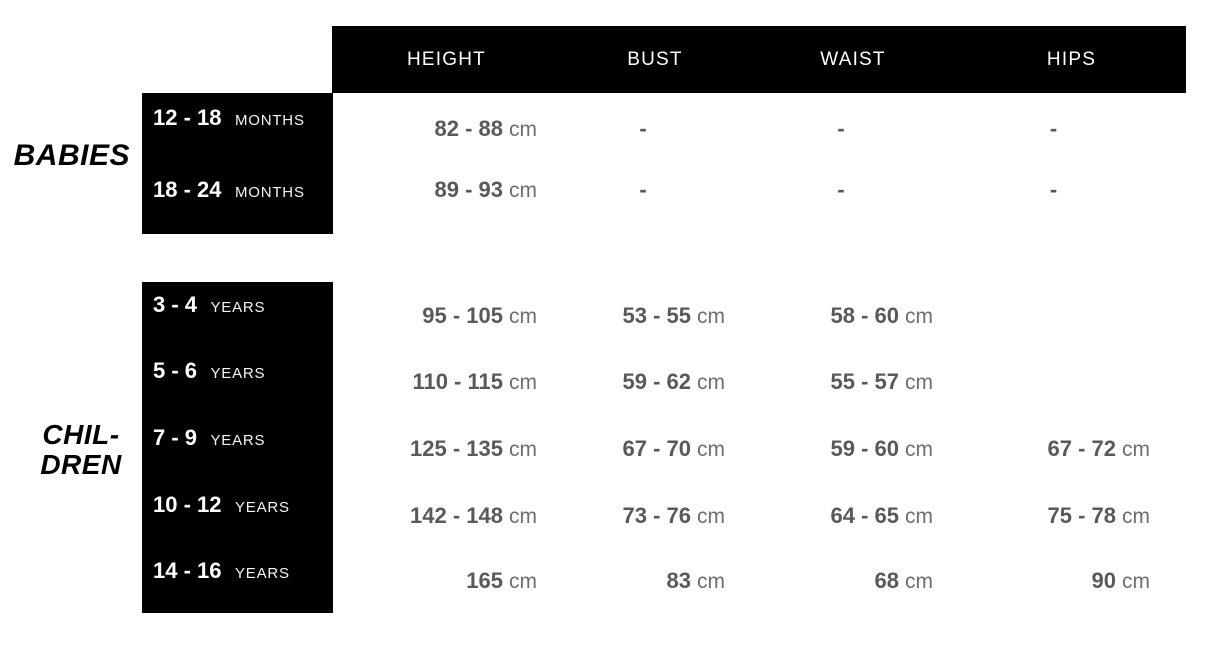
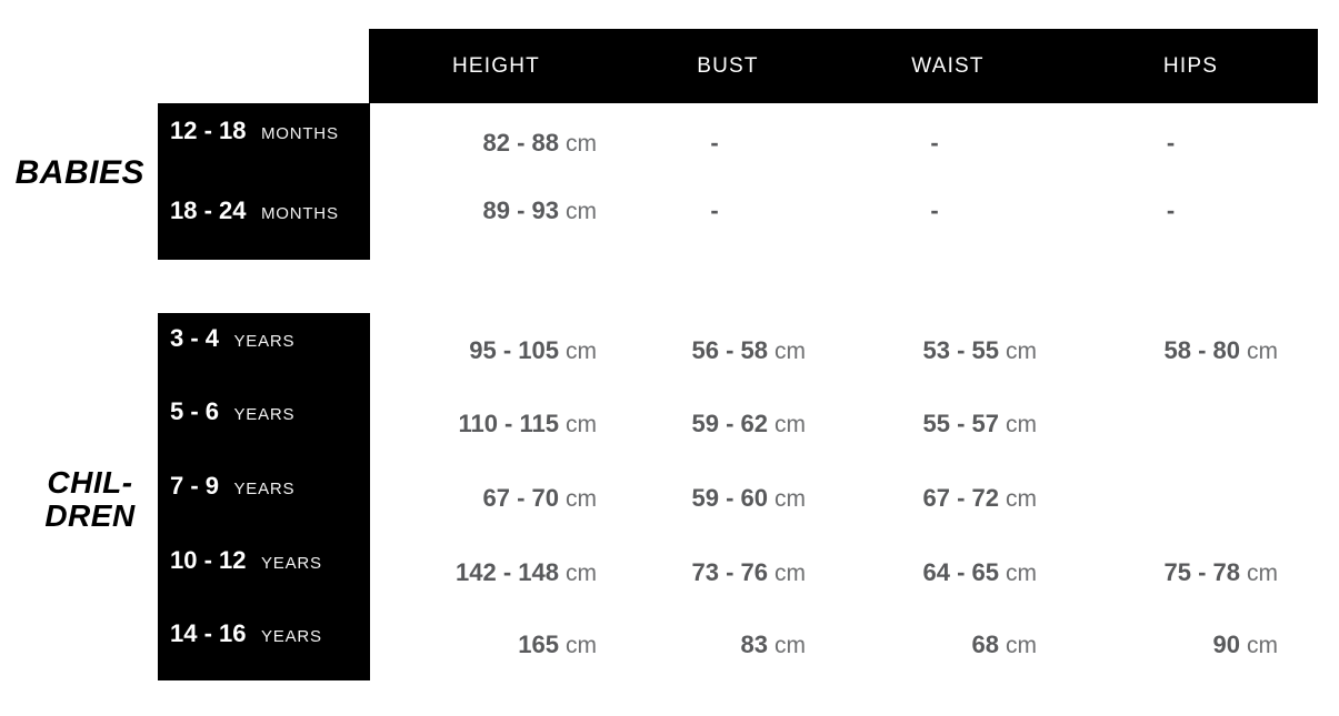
  HEIGHT
  BUST
  WAIST
  HIPS
  BABIES
  12 - 18 MONTHS
  18 - 24 MONTHS
  CHIL-
  DREN
  3 - 4 YEARS
  5 - 6 YEARS
  7 - 9 YEARS
  10 - 12 YEARS
  14 - 16 YEARS
  82 - 88 cm
  -
  -
  -
  89 - 93 cm
  -
  -
  -
  95 - 105 cm
+ 56 - 58 cm
  53 - 55 cm
- 58 - 60 cm
+ 58 - 80 cm
  110 - 115 cm
  59 - 62 cm
  55 - 57 cm
- 125 - 135 cm
  67 - 70 cm
  59 - 60 cm
  67 - 72 cm
  142 - 148 cm
  73 - 76 cm
  64 - 65 cm
  75 - 78 cm
  165 cm
  83 cm
  68 cm
  90 cm
